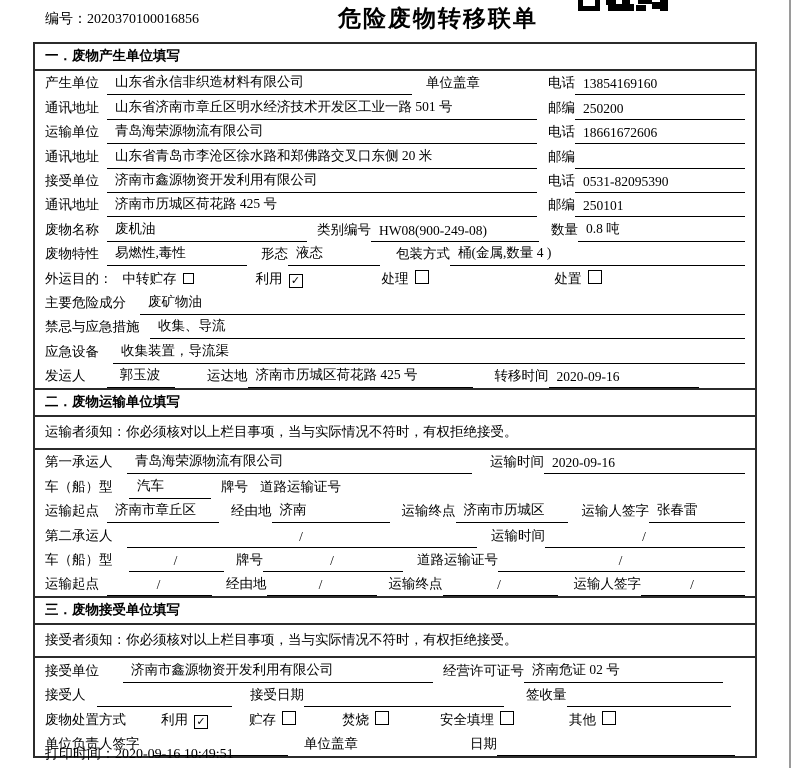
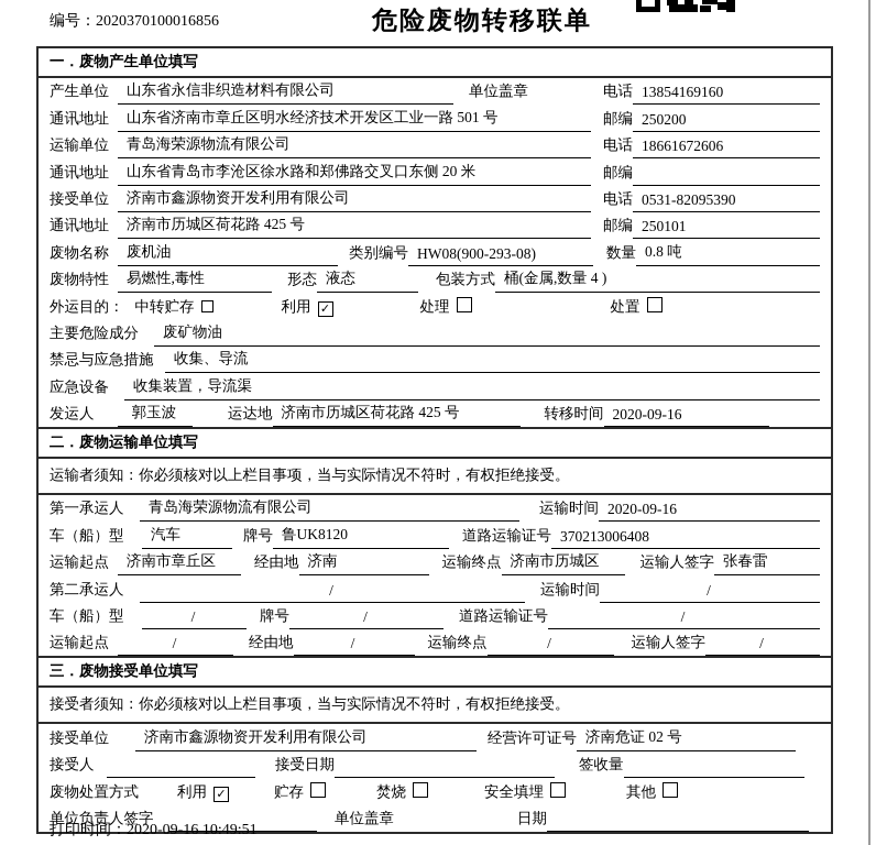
  编号：2020370100016856
  危险废物转移联单
  一．废物产生单位填写
  产生单位
  山东省永信非织造材料有限公司
  单位盖章
  电话
  13854169160
  通讯地址
  山东省济南市章丘区明水经济技术开发区工业一路 501 号
  邮编
  250200
  运输单位
  青岛海荣源物流有限公司
  电话
  18661672606
  通讯地址
  山东省青岛市李沧区徐水路和郑佛路交叉口东侧 20 米
  邮编
  接受单位
  济南市鑫源物资开发利用有限公司
  电话
  0531-82095390
  通讯地址
  济南市历城区荷花路 425 号
  邮编
  250101
  废物名称
  废机油
  类别编号
- HW08(900-249-08)
+ HW08(900-293-08)
  数量
  0.8 吨
  废物特性
  易燃性,毒性
  形态
  液态
  包装方式
  桶(金属,数量 4 )
  外运目的：
  中转贮存
  利用 ✓
  处理
  处置
  主要危险成分
  废矿物油
  禁忌与应急措施
  收集、导流
  应急设备
  收集装置，导流渠
  发运人
  郭玉波
  运达地
  济南市历城区荷花路 425 号
  转移时间
  2020-09-16
  二．废物运输单位填写
  运输者须知：你必须核对以上栏目事项，当与实际情况不符时，有权拒绝接受。
  第一承运人
  青岛海荣源物流有限公司
  运输时间
  2020-09-16
  车（船）型
  汽车
  牌号
+ 鲁UK8120
  道路运输证号
+ 370213006408
  运输起点
  济南市章丘区
  经由地
  济南
  运输终点
  济南市历城区
  运输人签字
  张春雷
  第二承运人
  /
  运输时间
  /
  车（船）型
  /
  牌号
  /
  道路运输证号
  /
  运输起点
  /
  经由地
  /
  运输终点
  /
  运输人签字
  /
  三．废物接受单位填写
  接受者须知：你必须核对以上栏目事项，当与实际情况不符时，有权拒绝接受。
  接受单位
  济南市鑫源物资开发利用有限公司
  经营许可证号
  济南危证 02 号
  接受人
  接受日期
  签收量
  废物处置方式
  利用 ✓
  贮存
  焚烧
  安全填埋
  其他
  单位负责人签字
  单位盖章
  日期
  打印时间：2020-09-16 10:49:51
